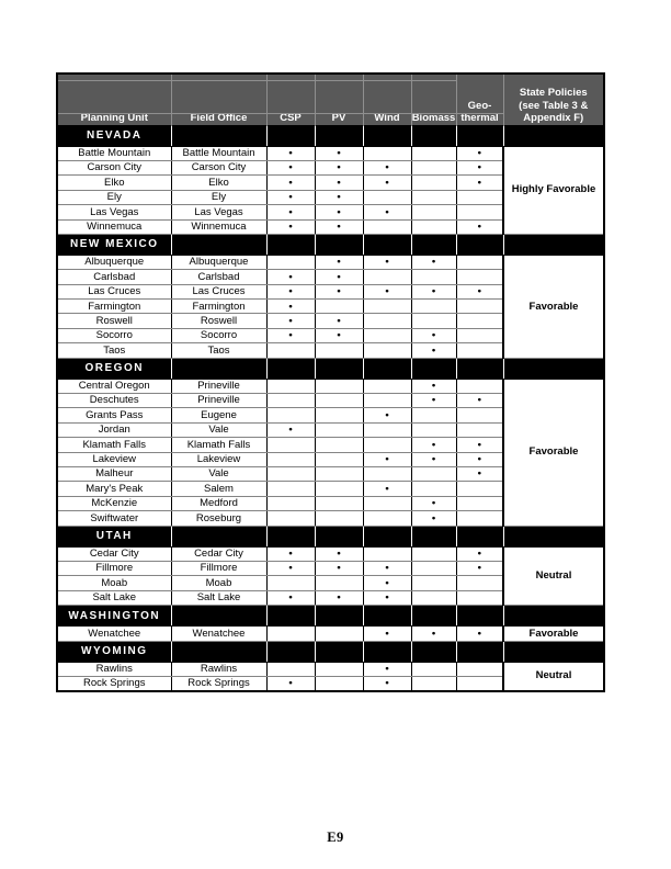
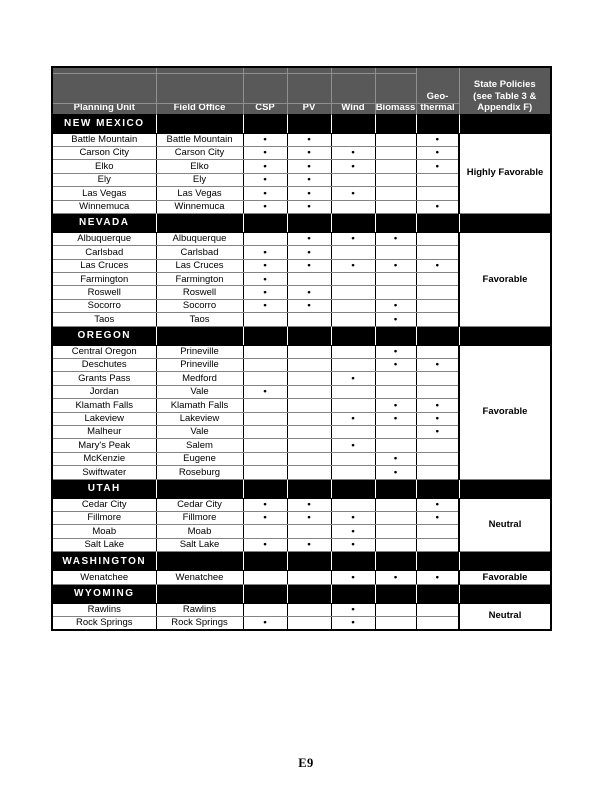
  Planning Unit	Field Office	CSP	PV	Wind	Biomass	Geo- thermal	State Policies (see Table 3 & Appendix F)
- NEVADA
+ NEW MEXICO
  Battle Mountain	Battle Mountain	•	•			•	Highly Favorable
  Carson City	Carson City	•	•	•		•
  Elko	Elko	•	•	•		•
  Ely	Ely	•	•
  Las Vegas	Las Vegas	•	•	•
  Winnemuca	Winnemuca	•	•			•
- NEW MEXICO
+ NEVADA
  Albuquerque	Albuquerque		•	•	•		Favorable
  Carlsbad	Carlsbad	•	•
  Las Cruces	Las Cruces	•	•	•	•	•
  Farmington	Farmington	•
  Roswell	Roswell	•	•
  Socorro	Socorro	•	•		•
  Taos	Taos				•
  OREGON
  Central Oregon	Prineville				•		Favorable
  Deschutes	Prineville				•	•
- Grants Pass	Eugene			•
+ Grants Pass	Medford			•
  Jordan	Vale	•
  Klamath Falls	Klamath Falls				•	•
  Lakeview	Lakeview			•	•	•
  Malheur	Vale					•
  Mary's Peak	Salem			•
- McKenzie	Medford				•
+ McKenzie	Eugene				•
  Swiftwater	Roseburg				•
  UTAH
  Cedar City	Cedar City	•	•			•	Neutral
  Fillmore	Fillmore	•	•	•		•
  Moab	Moab			•
  Salt Lake	Salt Lake	•	•	•
  WASHINGTON
  Wenatchee	Wenatchee			•	•	•	Favorable
  WYOMING
  Rawlins	Rawlins			•			Neutral
  Rock Springs	Rock Springs	•		•
  E9
